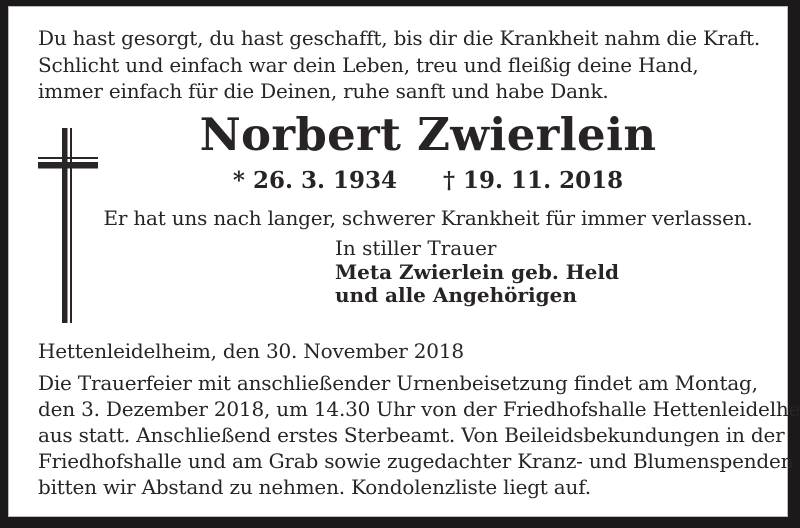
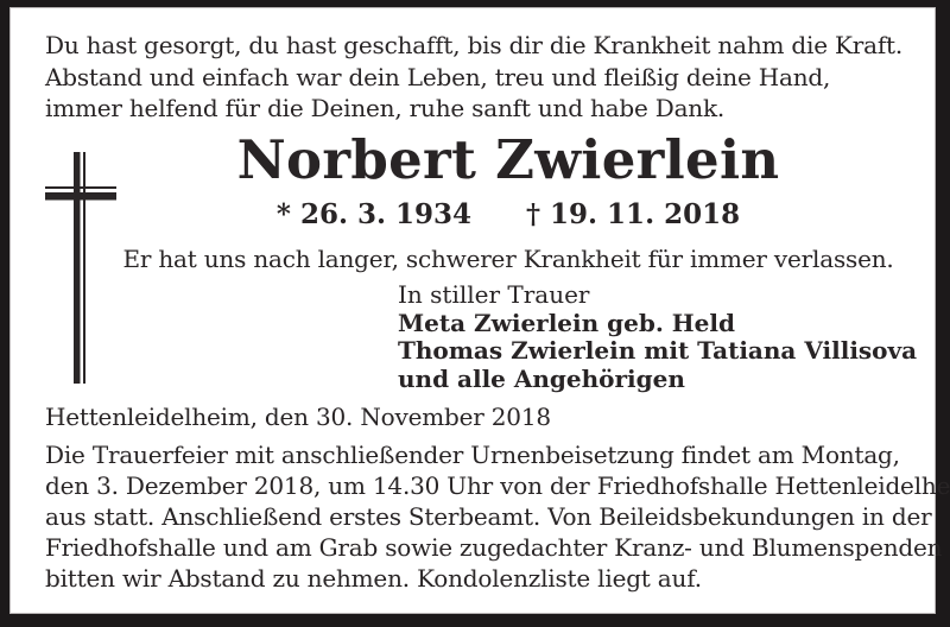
  Du hast gesorgt, du hast geschafft, bis dir die Krankheit nahm die Kraft.
- Schlicht und einfach war dein Leben, treu und fleißig deine Hand,
+ Abstand und einfach war dein Leben, treu und fleißig deine Hand,
- immer einfach für die Deinen, ruhe sanft und habe Dank.
+ immer helfend für die Deinen, ruhe sanft und habe Dank.
  Norbert Zwierlein
  * 26. 3. 1934
  † 19. 11. 2018
  Er hat uns nach langer, schwerer Krankheit für immer verlassen.
  In stiller Trauer
  Meta Zwierlein geb. Held
+ Thomas Zwierlein mit Tatiana Villisova
  und alle Angehörigen
  Hettenleidelheim, den 30. November 2018
  Die Trauerfeier mit anschließender Urnenbeisetzung findet am Montag,
  den 3. Dezember 2018, um 14.30 Uhr von der Friedhofshalle Hettenleidelhe
  aus statt. Anschließend erstes Sterbeamt. Von Beileidsbekundungen in der
  Friedhofshalle und am Grab sowie zugedachter Kranz- und Blumenspenden
  bitten wir Abstand zu nehmen. Kondolenzliste liegt auf.
